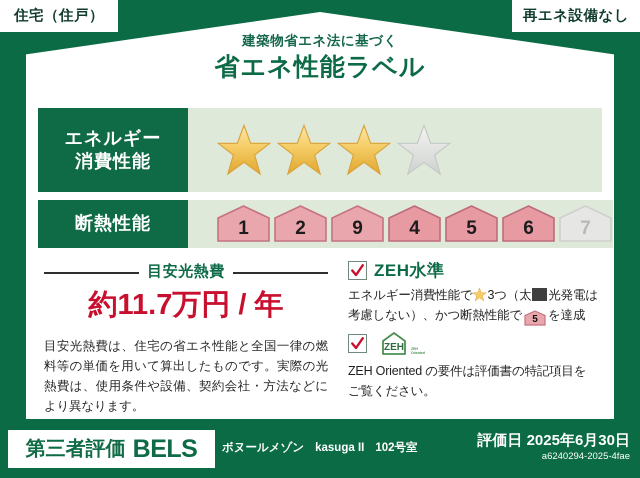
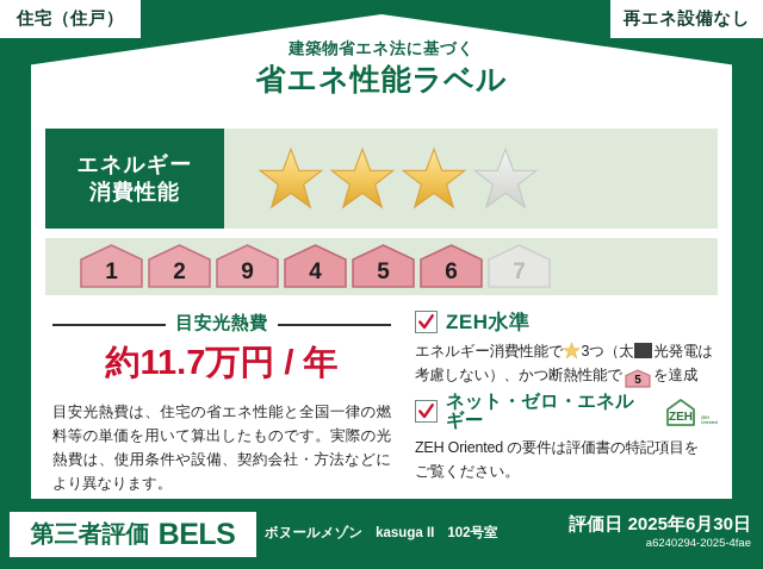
  建築物省エネ法に基づく
  省エネ性能ラベル
  住宅（住戸）
  再エネ設備なし
  エネルギー
  消費性能
- 断熱性能
  1
  2
  9
  4
  5
  6
  7
  目安光熱費
  約11.7万円 / 年
  目安光熱費は、住宅の省エネ性能と全国一律の燃料等の単価を用いて算出したものです。実際の光熱費は、使用条件や設備、契約会社・方法などにより異なります。
  ZEH水準
  エネルギー消費性能で 3つ（太 光発電は考慮しない）、かつ断熱性能で
  5
  を達成
+ ネット・ゼロ・エネルギー
  ZEH
  ZEH Oriented の要件は評価書の特記項目をご覧ください。
  第三者評価
  BELS
  ボヌールメゾン kasuga II 102号室
  評価日 2025年6月30日
  a6240294-2025-4fae
